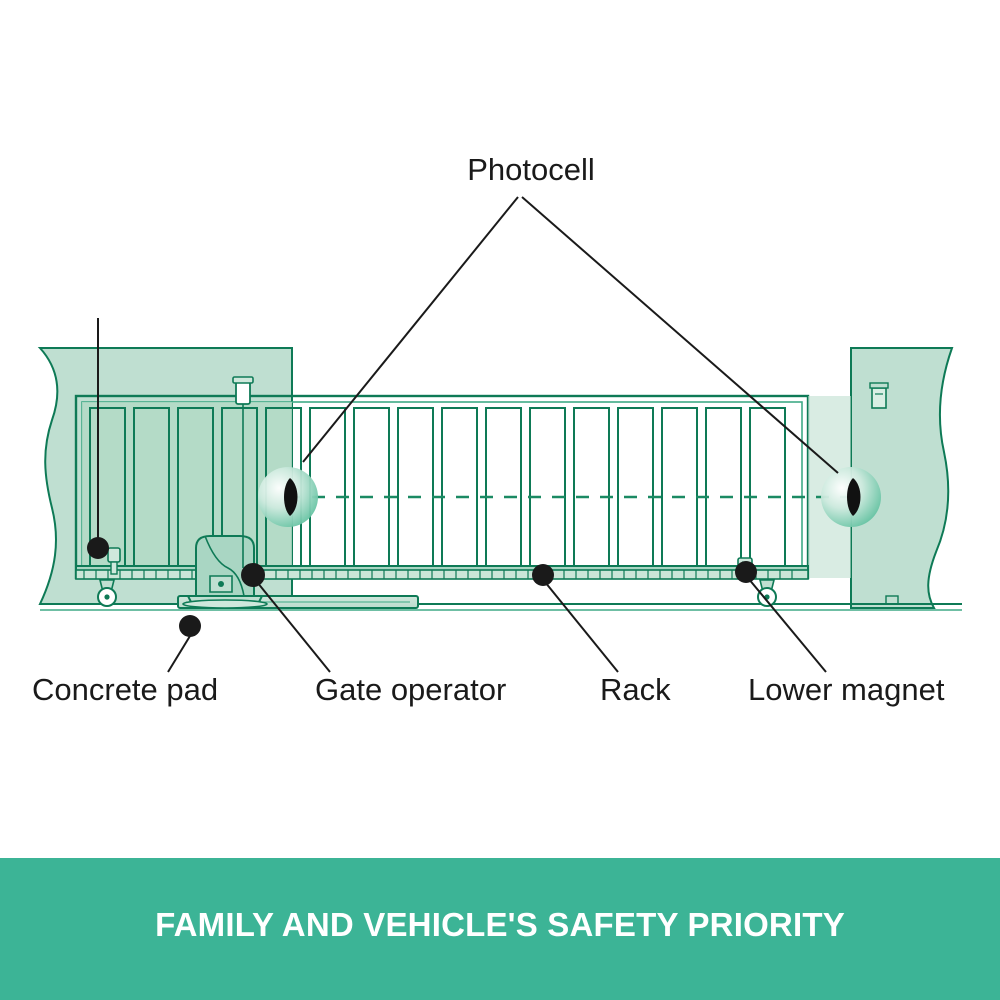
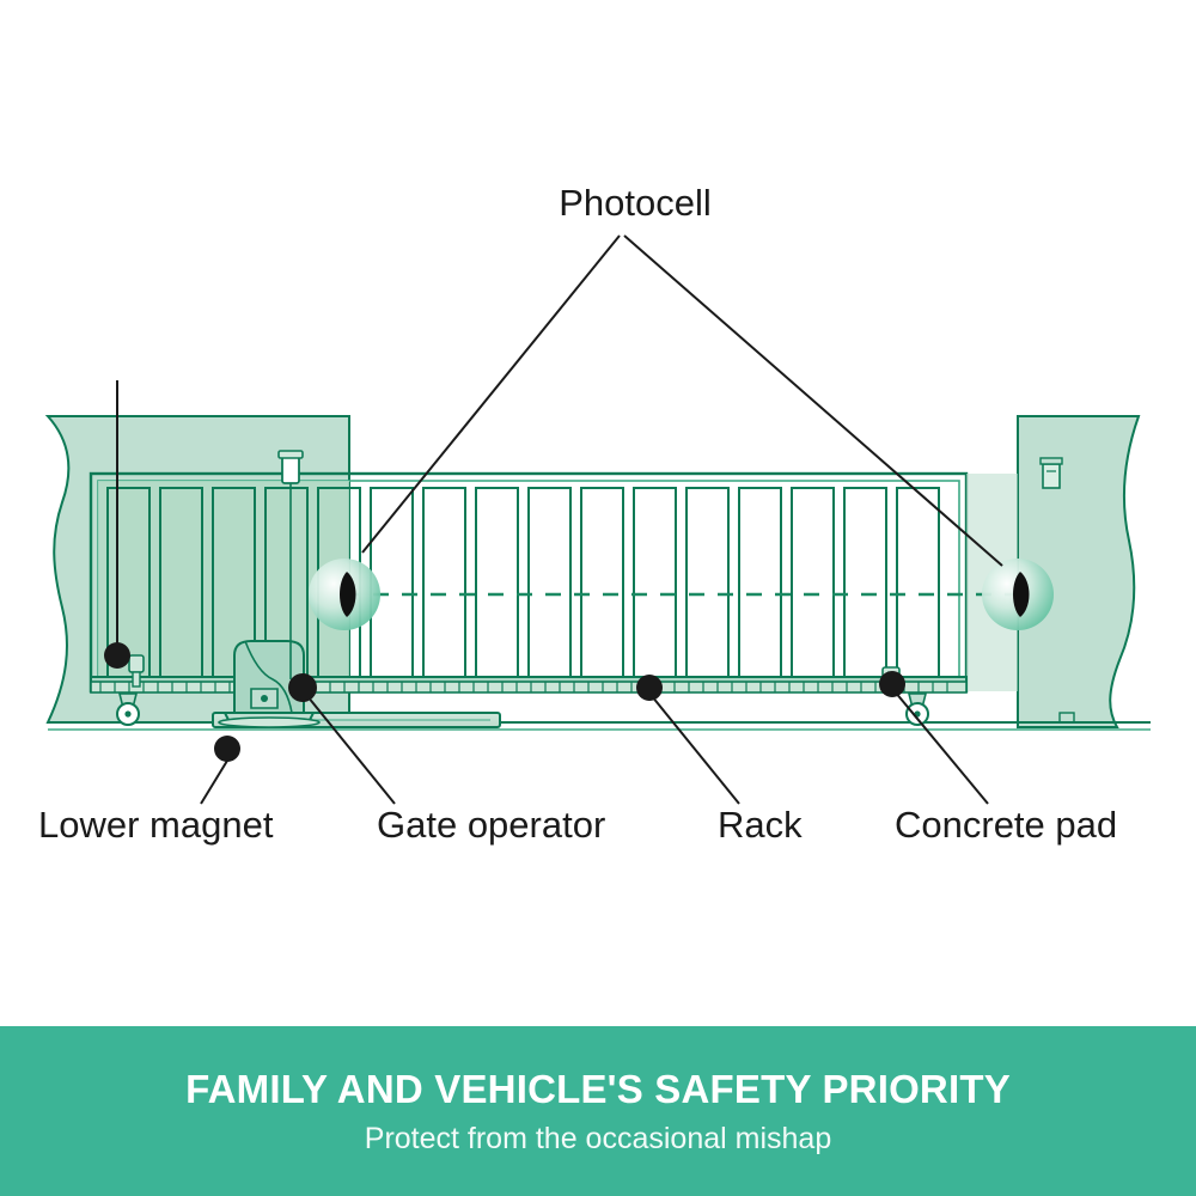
  Photocell
- Concrete pad
+ Lower magnet
  Gate operator
  Rack
- Lower magnet
+ Concrete pad
  FAMILY AND VEHICLE'S SAFETY PRIORITY
+ Protect from the occasional mishap
